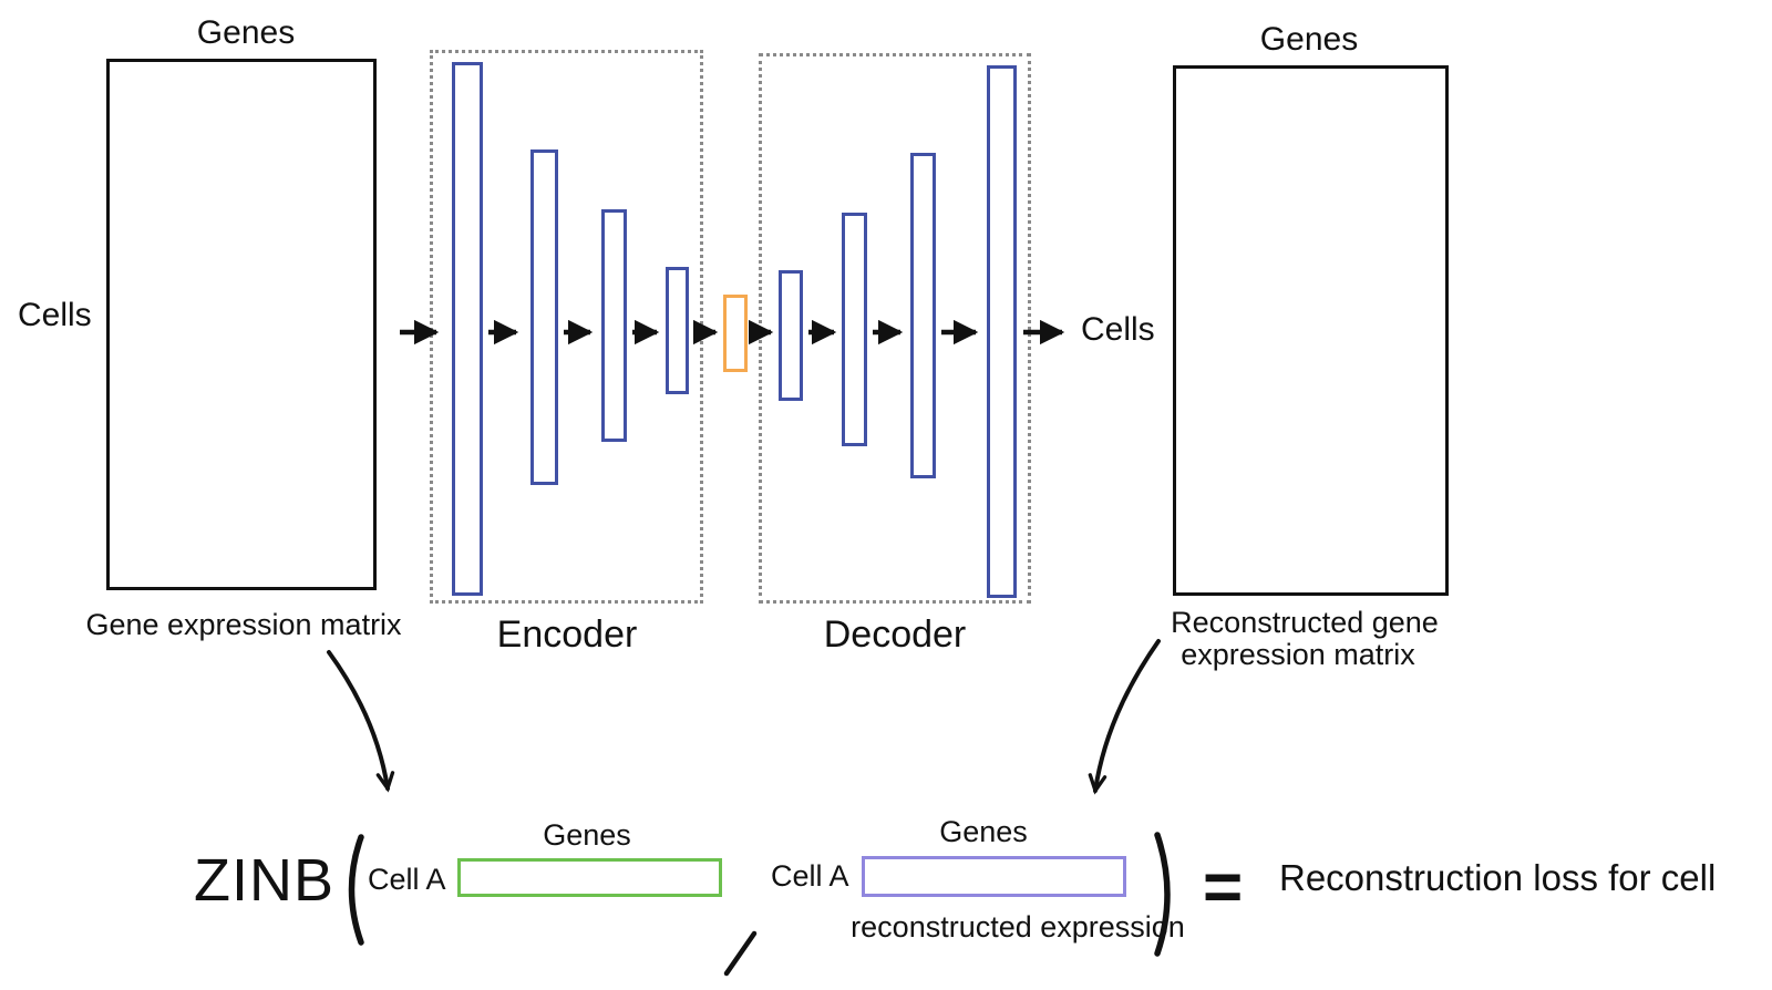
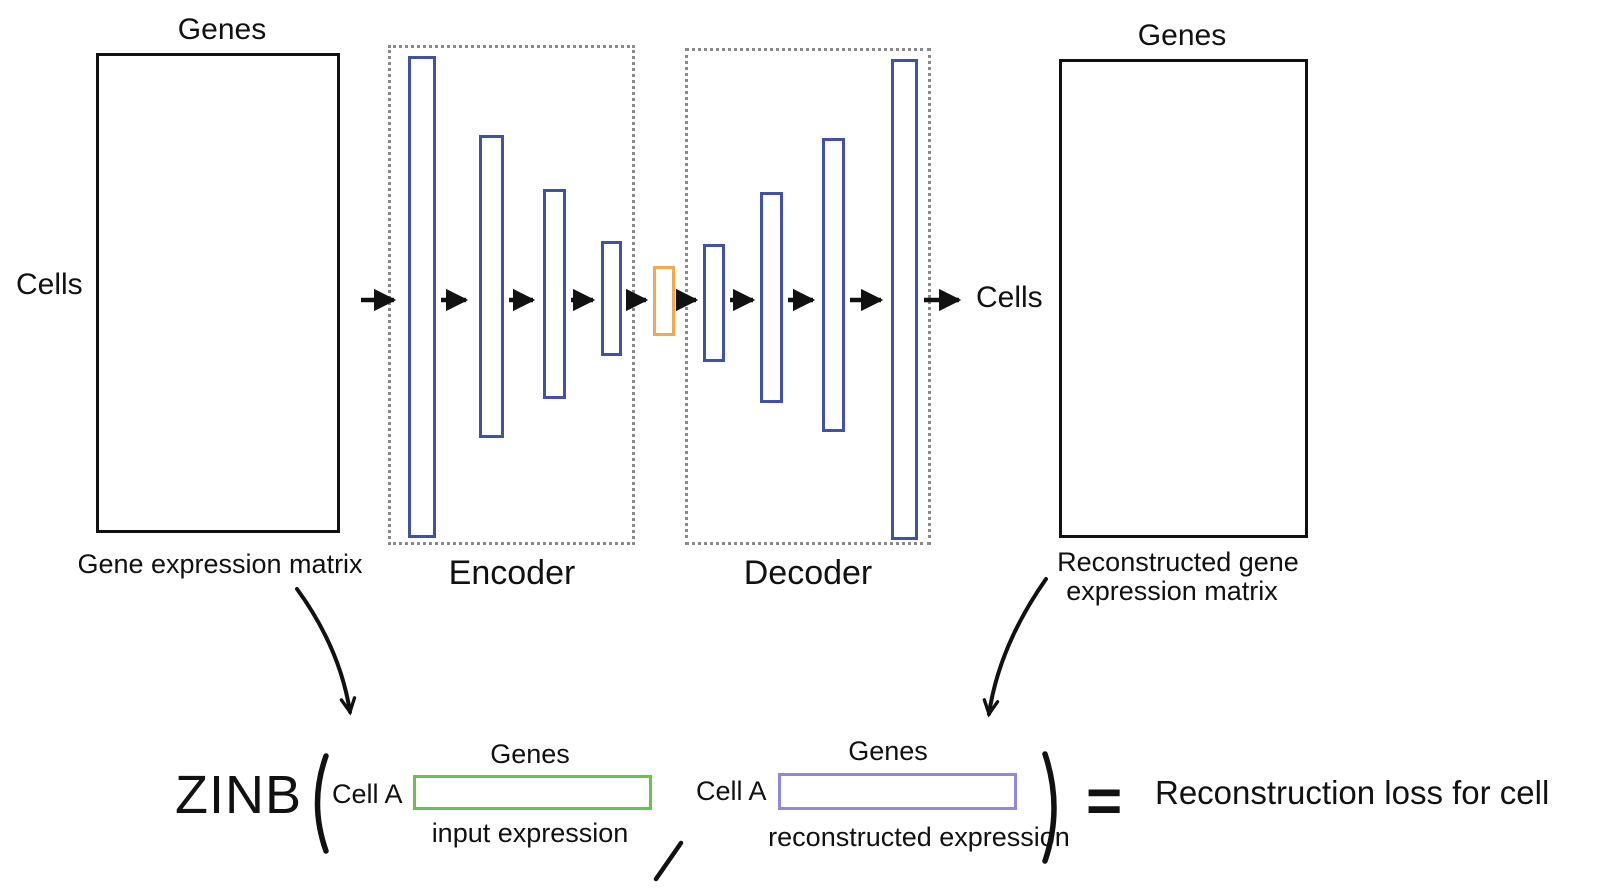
  Genes
  Cells
  Gene expression matrix
  Encoder
  Decoder
  Genes
  Cells
  Reconstructed gene
  expression matrix
  ZINB
  Cell A
  Genes
+ input expression
  Cell A
  Genes
  reconstructed expression
  =
  Reconstruction loss for cell
